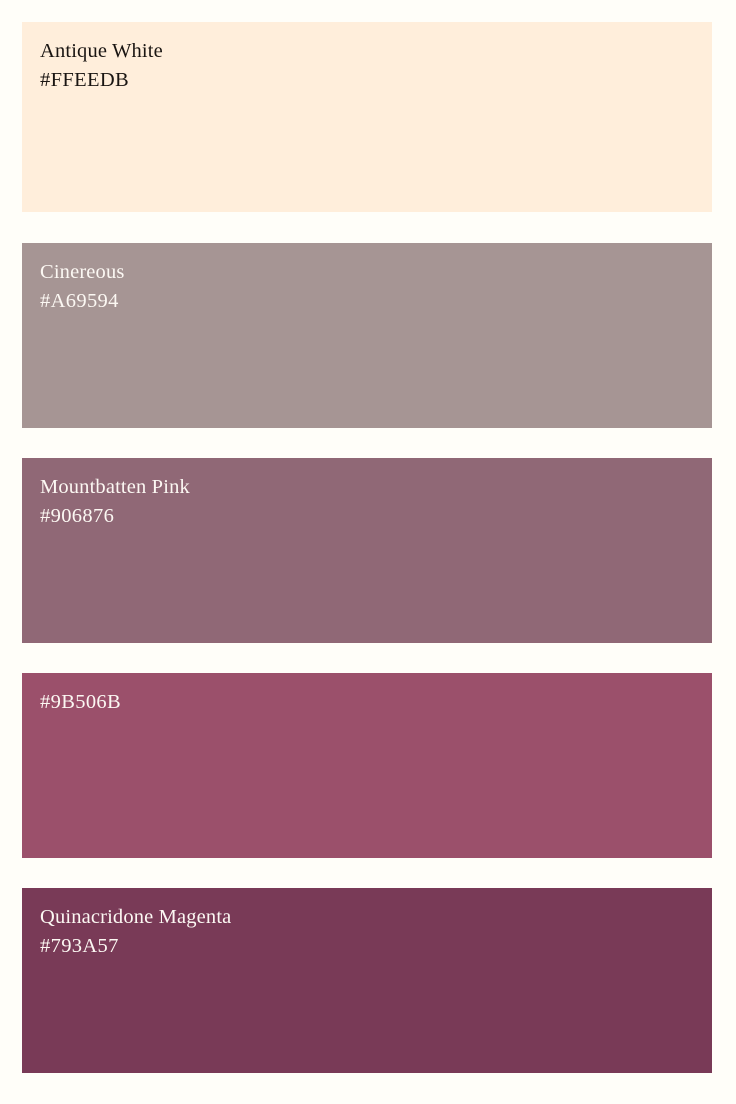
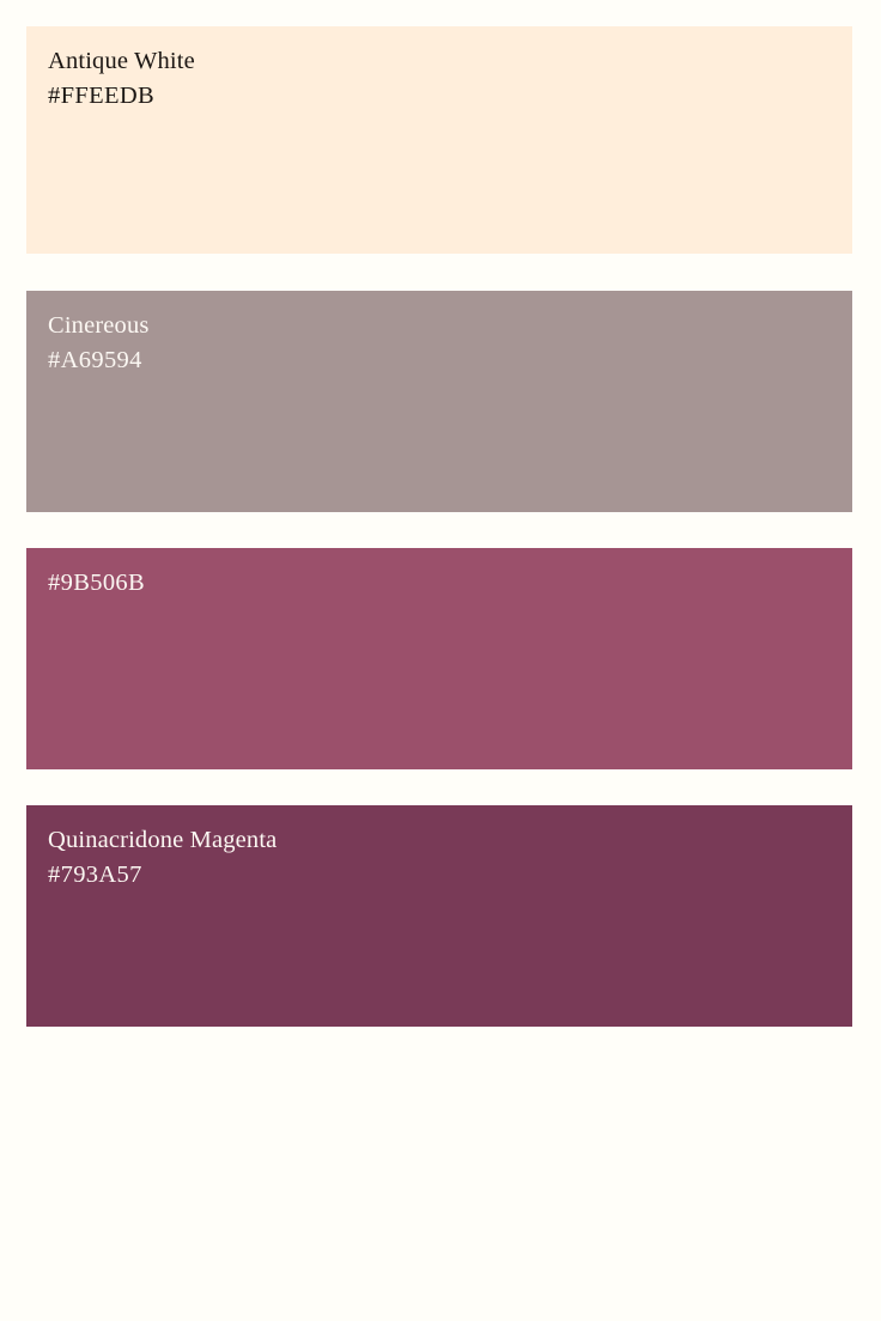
  Antique White
  #FFEEDB
  Cinereous
  #A69594
- Mountbatten Pink
- #906876
  #9B506B
  Quinacridone Magenta
  #793A57
